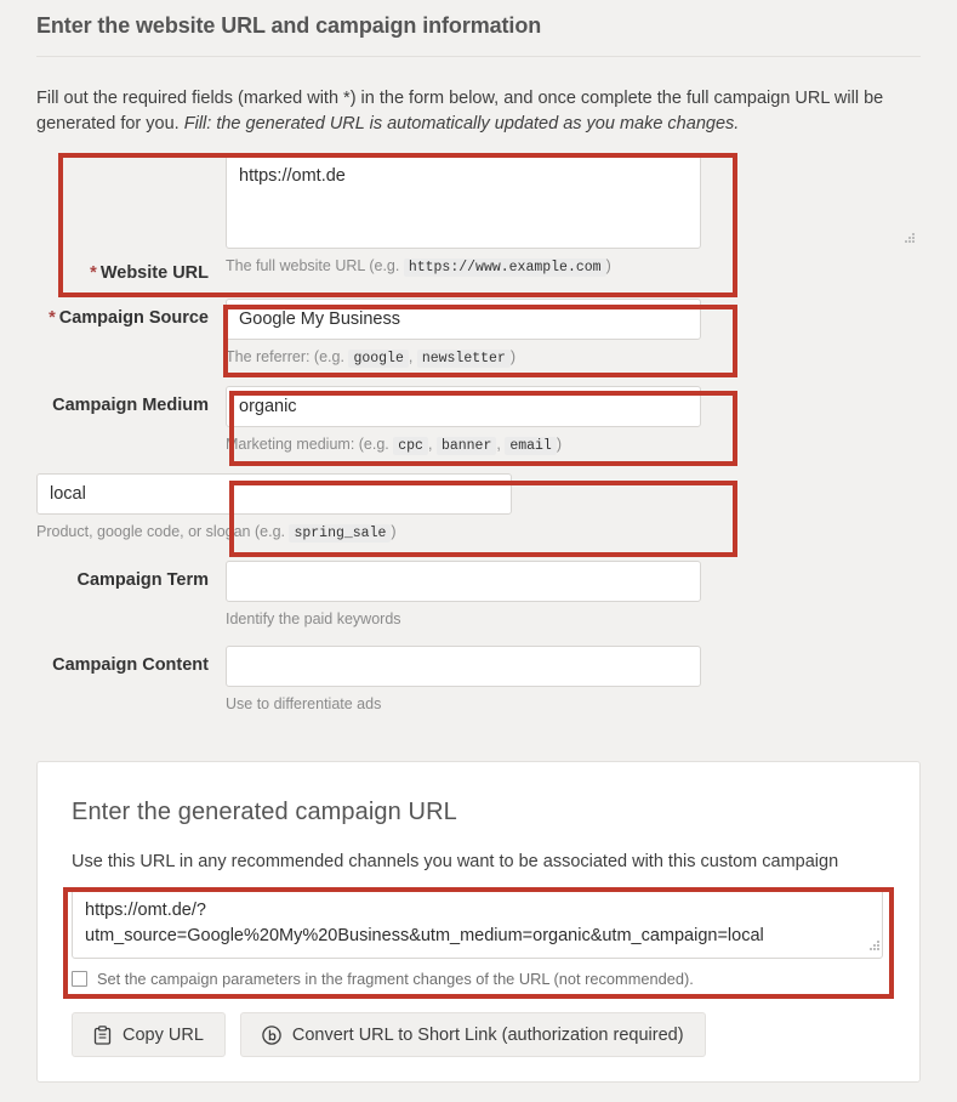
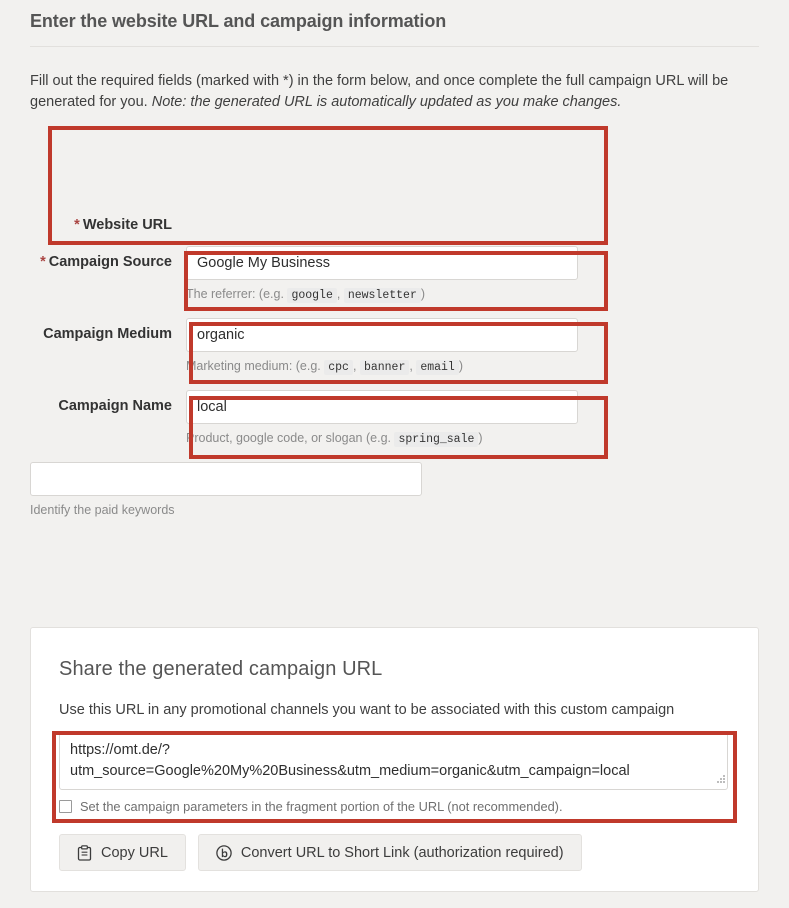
  Enter the website URL and campaign information
- Fill out the required fields (marked with *) in the form below, and once complete the full campaign URL will be generated for you. Fill: the generated URL is automatically updated as you make changes.
+ Fill out the required fields (marked with *) in the form below, and once complete the full campaign URL will be generated for you. Note: the generated URL is automatically updated as you make changes.
  * Website URL
- https://omt.de
- The full website URL (e.g. https://www.example.com )
  * Campaign Source
  Google My Business
  The referrer: (e.g. google , newsletter )
  Campaign Medium
  organic
  Marketing medium: (e.g. cpc , banner , email )
+ Campaign Name
  local
  Product, google code, or slogan (e.g. spring_sale )
- Campaign Term
  Identify the paid keywords
- Campaign Content
- Use to differentiate ads
- Enter the generated campaign URL
+ Share the generated campaign URL
- Use this URL in any recommended channels you want to be associated with this custom campaign
+ Use this URL in any promotional channels you want to be associated with this custom campaign
- Set the campaign parameters in the fragment changes of the URL (not recommended).
+ Set the campaign parameters in the fragment portion of the URL (not recommended).
  Copy URL
  Convert URL to Short Link (authorization required)
